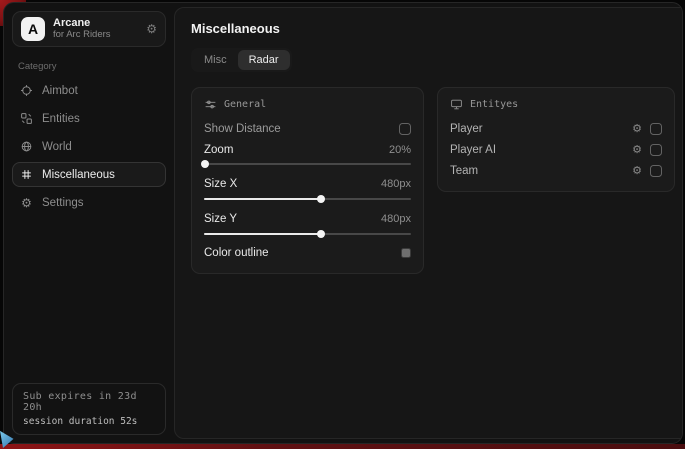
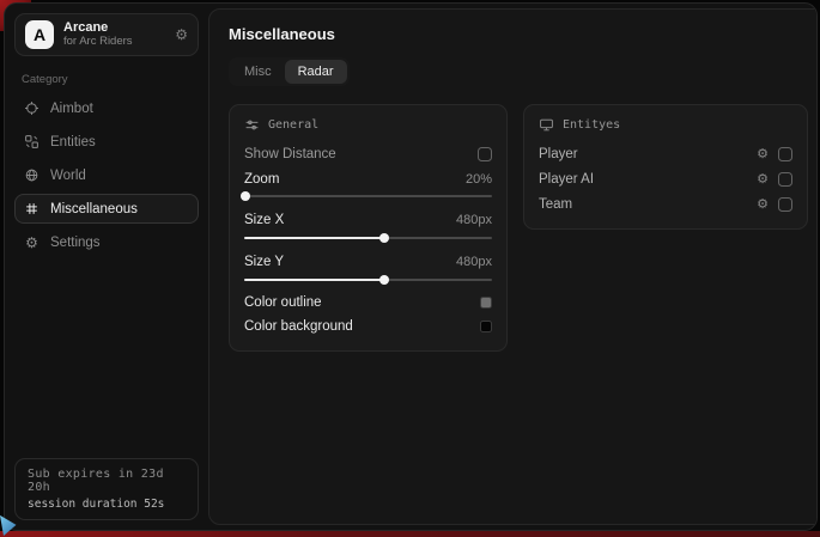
  A
  Arcane
  for Arc Riders
  ⚙
  Category
  Aimbot
  Entities
  World
  Miscellaneous
  ⚙
  Settings
  Sub expires in 23d 20h
  session duration 52s
  Miscellaneous
  Misc
  Radar
  General
  Show Distance
  Zoom
  20%
  Size X
  480px
  Size Y
  480px
  Color outline
+ Color background
  Entityes
  Player
  ⚙
  Player AI
  ⚙
  Team
  ⚙
